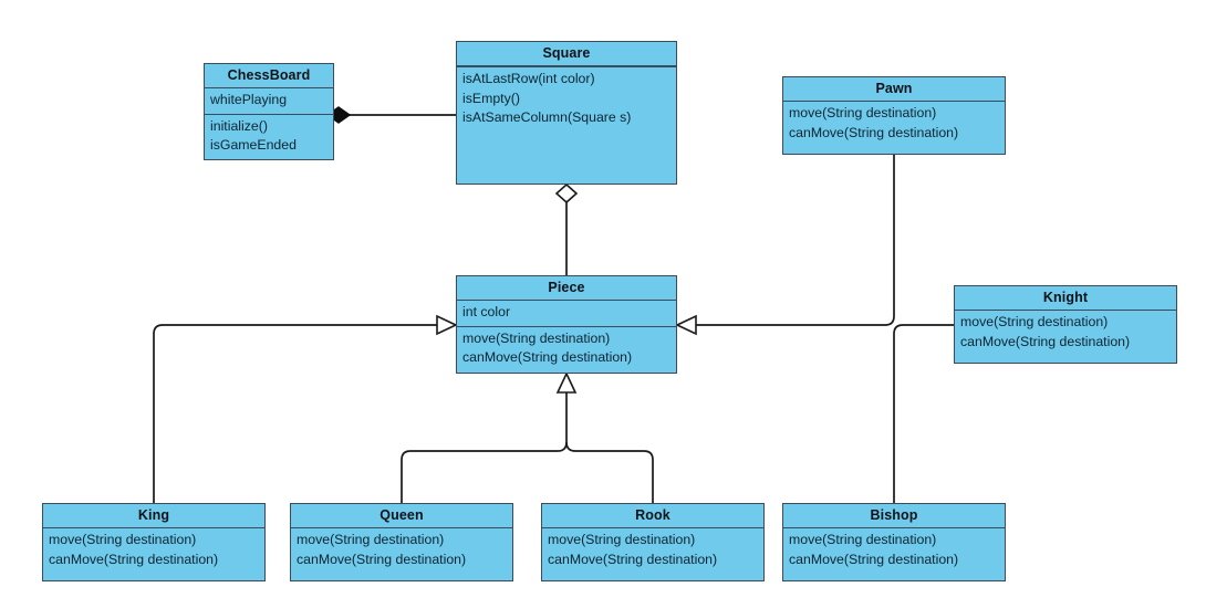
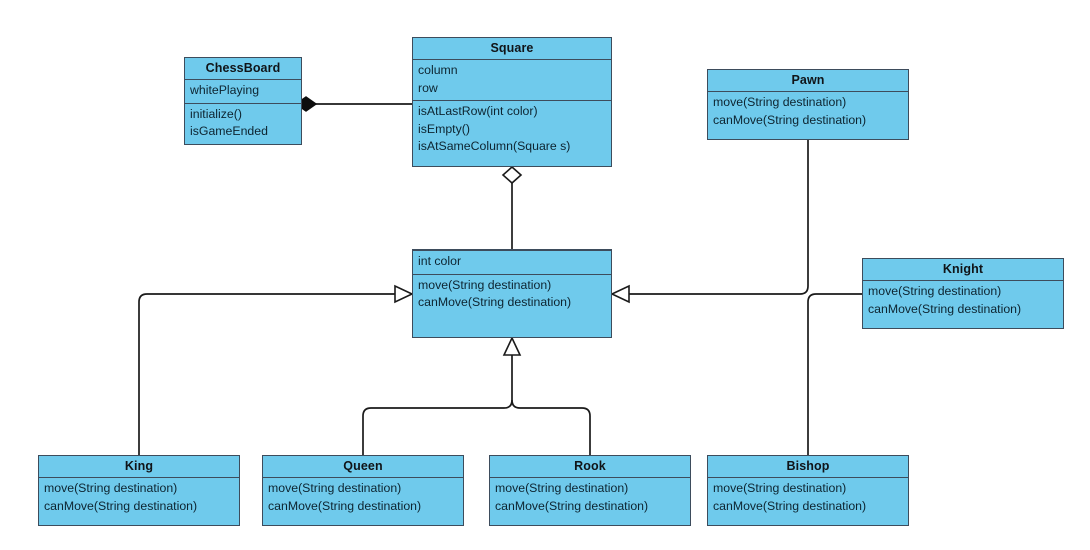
  ChessBoard
  whitePlaying
  initialize()
  isGameEnded
  Square
+ column
+ row
  isAtLastRow(int color)
  isEmpty()
  isAtSameColumn(Square s)
  Pawn
  move(String destination)
  canMove(String destination)
- Piece
  int color
  move(String destination)
  canMove(String destination)
  Knight
  move(String destination)
  canMove(String destination)
  King
  move(String destination)
  canMove(String destination)
  Queen
  move(String destination)
  canMove(String destination)
  Rook
  move(String destination)
  canMove(String destination)
  Bishop
  move(String destination)
  canMove(String destination)
